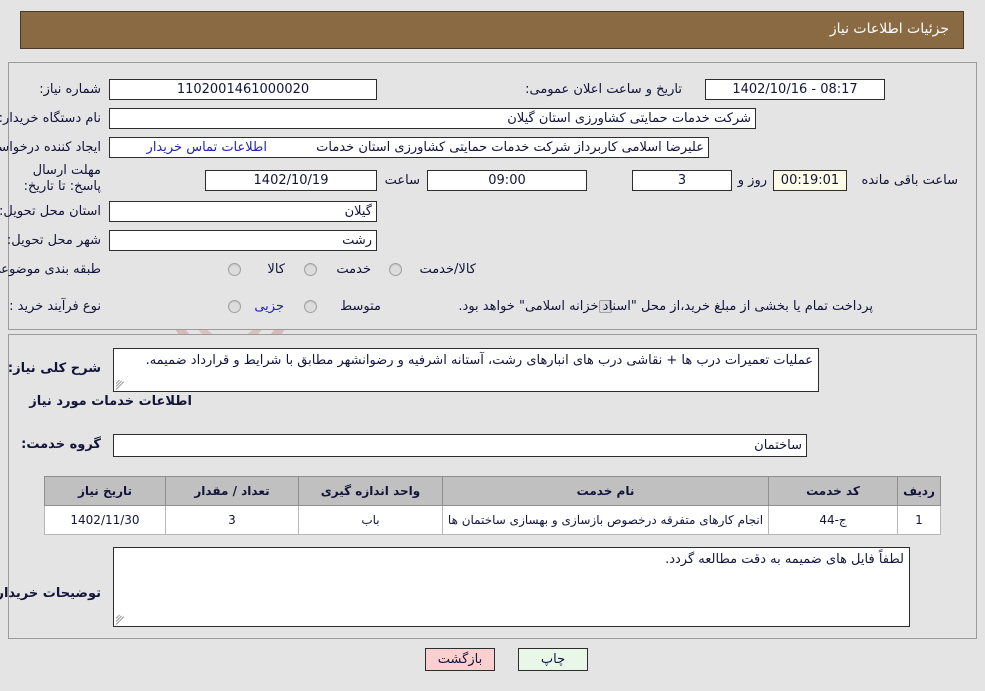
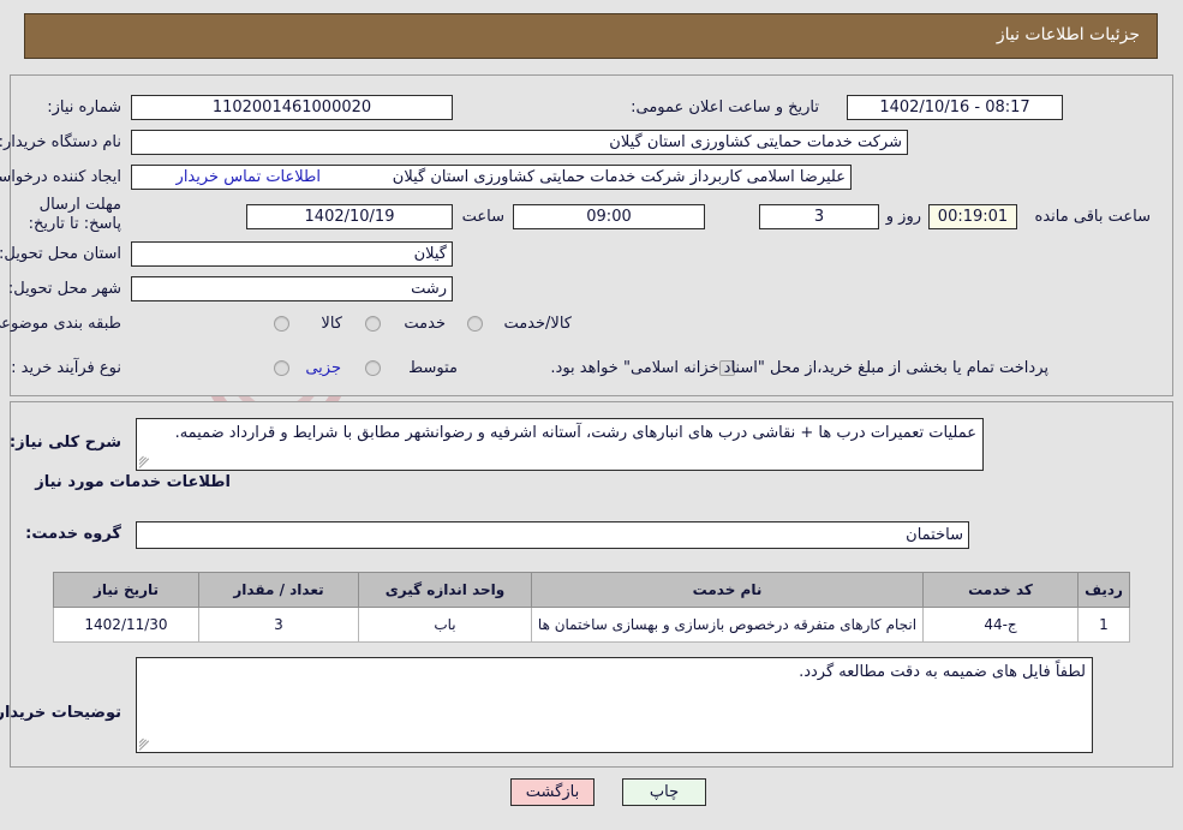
  جزئیات اطلاعات نیاز
  شماره نیاز:
  1102001461000020
  تاریخ و ساعت اعلان عمومی:
  08:17 - 1402/10/16
  نام دستگاه خریدار:
  شرکت خدمات حمایتی کشاورزی استان گیلان
  ایجاد کننده درخواس
- علیرضا اسلامی کاربرداز شرکت خدمات حمایتی کشاورزی استان خدمات
+ علیرضا اسلامی کاربرداز شرکت خدمات حمایتی کشاورزی استان گیلان
  اطلاعات تماس خریدار
  مهلت ارسال پاسخ: تا تاریخ:
  1402/10/19
  ساعت
  09:00
  3
  روز و
  00:19:01
  ساعت باقی مانده
  استان محل تحویل:
  گیلان
  شهر محل تحویل:
  رشت
  طبقه بندی موضوع
  کالا
  خدمت
  کالا/خدمت
  نوع فرآیند خرید :
  جزیی
  متوسط
  پرداخت تمام یا بخشی از مبلغ خرید،از محل "اسناد خزانه اسلامی" خواهد بود.
  شرح کلی نیاز:
  عملیات تعمیرات درب ها + نقاشی درب های انبارهای رشت، آستانه اشرفیه و رضوانشهر مطابق با شرایط و قرارداد ضمیمه.
  اطلاعات خدمات مورد نیاز
  گروه خدمت:
  ساختمان
  ردیف	کد خدمت	نام خدمت	واحد اندازه گیری	تعداد / مقدار	تاریخ نیاز
  1	ج-44	انجام کارهای متفرقه درخصوص بازسازی و بهسازی ساختمان ها	باب	3	1402/11/30
  توضیحات خریدار
  لطفاً فایل های ضمیمه به دقت مطالعه گردد.
  چاپ
  بازگشت
